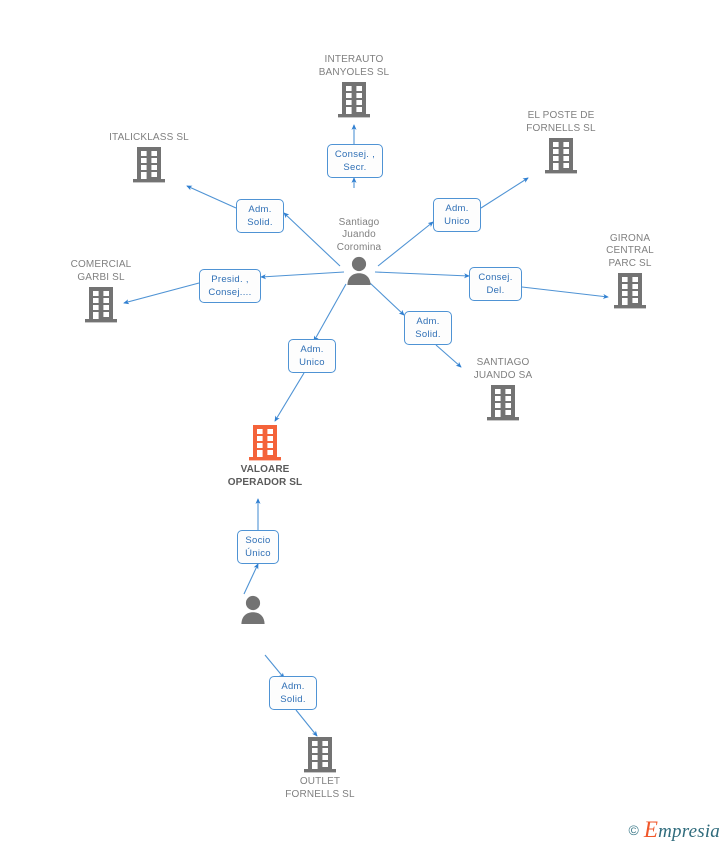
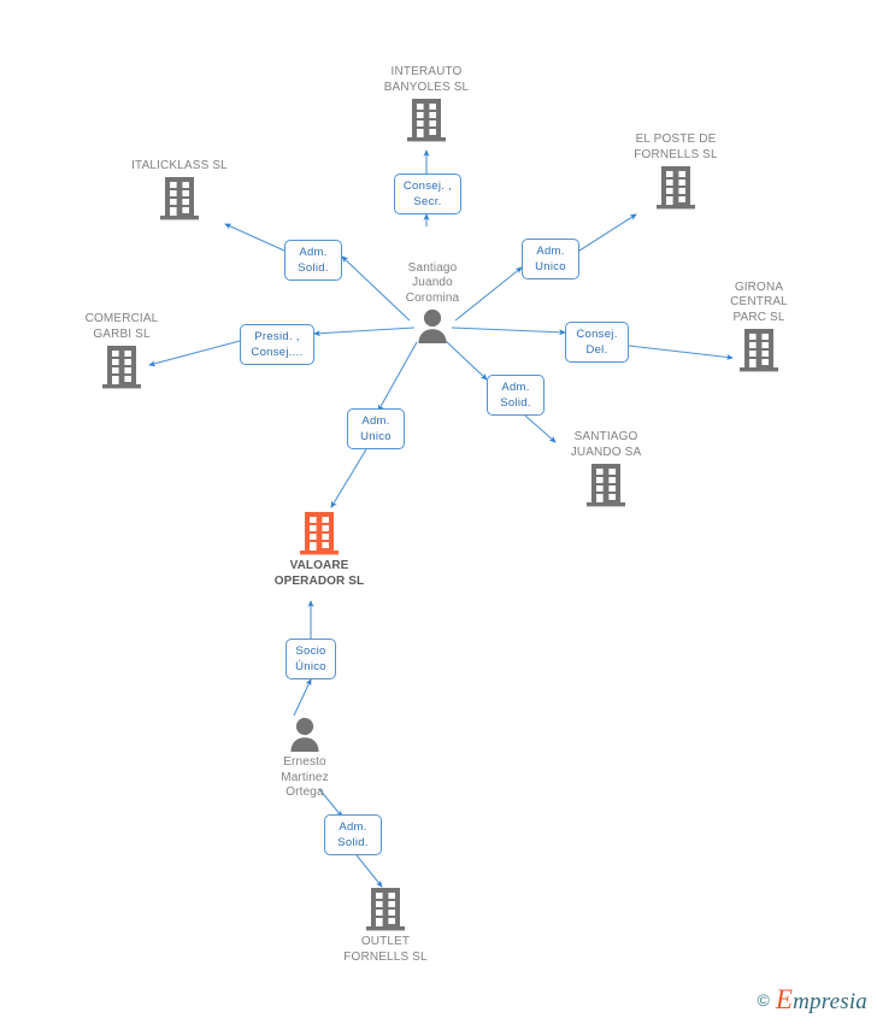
  INTERAUTO
  BANYOLES SL
  ITALICKLASS SL
  EL POSTE DE
  FORNELLS SL
  COMERCIAL
  GARBI SL
  GIRONA
  CENTRAL
  PARC SL
  Santiago
  Juando
  Coromina
  SANTIAGO
  JUANDO SA
  VALOARE
  OPERADOR SL
+ Ernesto
+ Martinez
+ Ortega
  OUTLET
  FORNELLS SL
  Consej. ,
  Secr.
  Adm.
  Solid.
  Adm.
  Unico
  Presid. ,
  Consej....
  Consej.
  Del.
  Adm.
  Solid.
  Adm.
  Unico
  Socio
  Único
  Adm.
  Solid.
  ©
  Empresia
